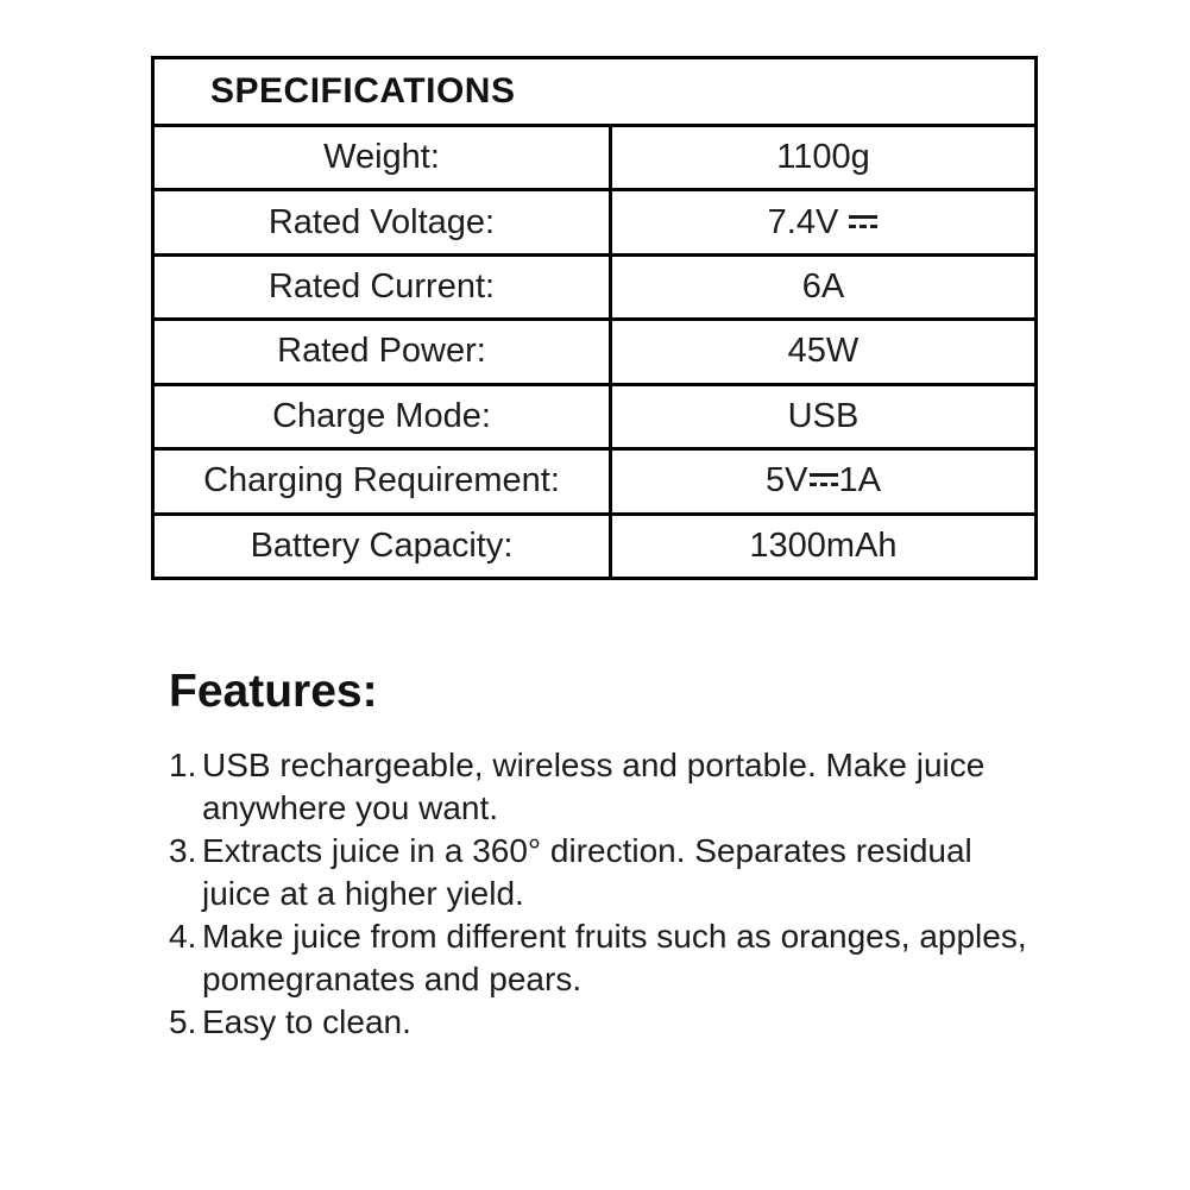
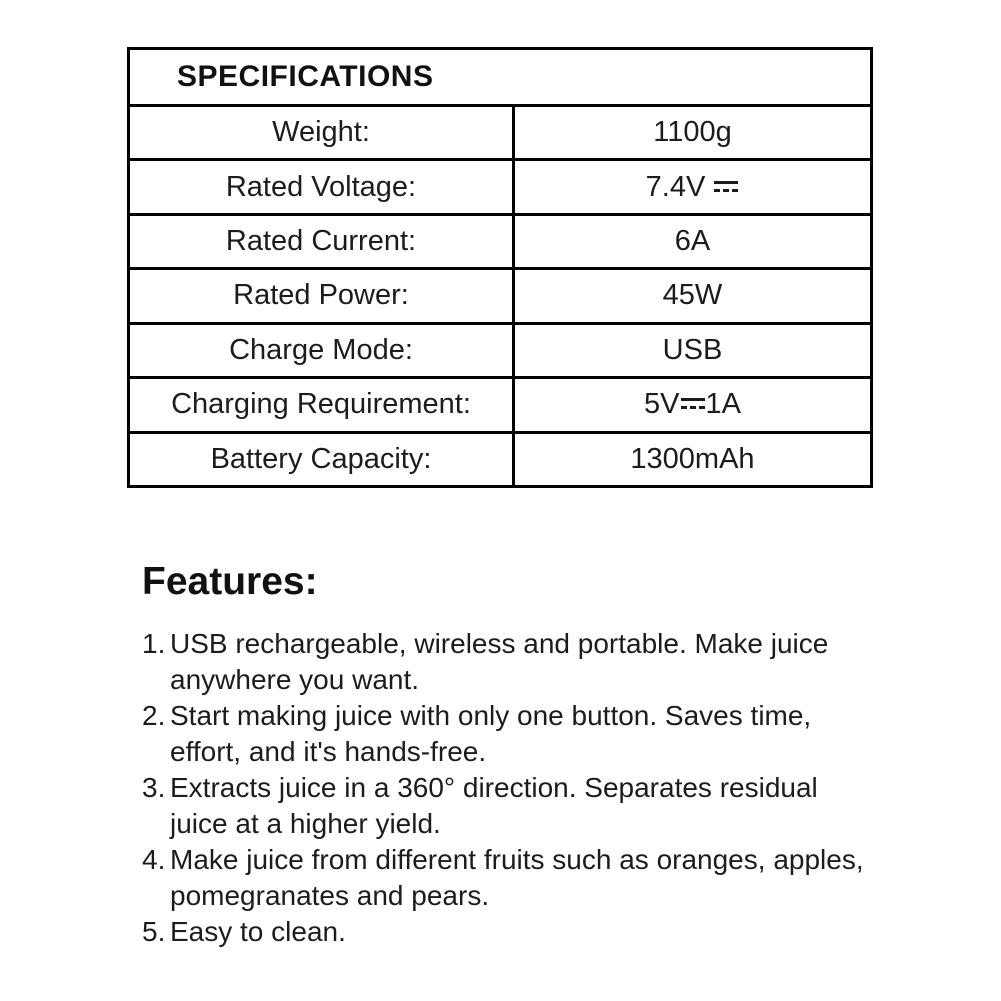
  SPECIFICATIONS
  Weight:
  1100g
  Rated Voltage:
  7.4V
  Rated Current:
  6A
  Rated Power:
  45W
  Charge Mode:
  USB
  Charging Requirement:
  5V 1A
  Battery Capacity:
  1300mAh
  Features:
  1.
  USB rechargeable, wireless and portable. Make juice
  anywhere you want.
+ 2.
+ Start making juice with only one button. Saves time,
+ effort, and it's hands-free.
  3.
  Extracts juice in a 360° direction. Separates residual
  juice at a higher yield.
  4.
  Make juice from different fruits such as oranges, apples,
  pomegranates and pears.
  5.
  Easy to clean.
